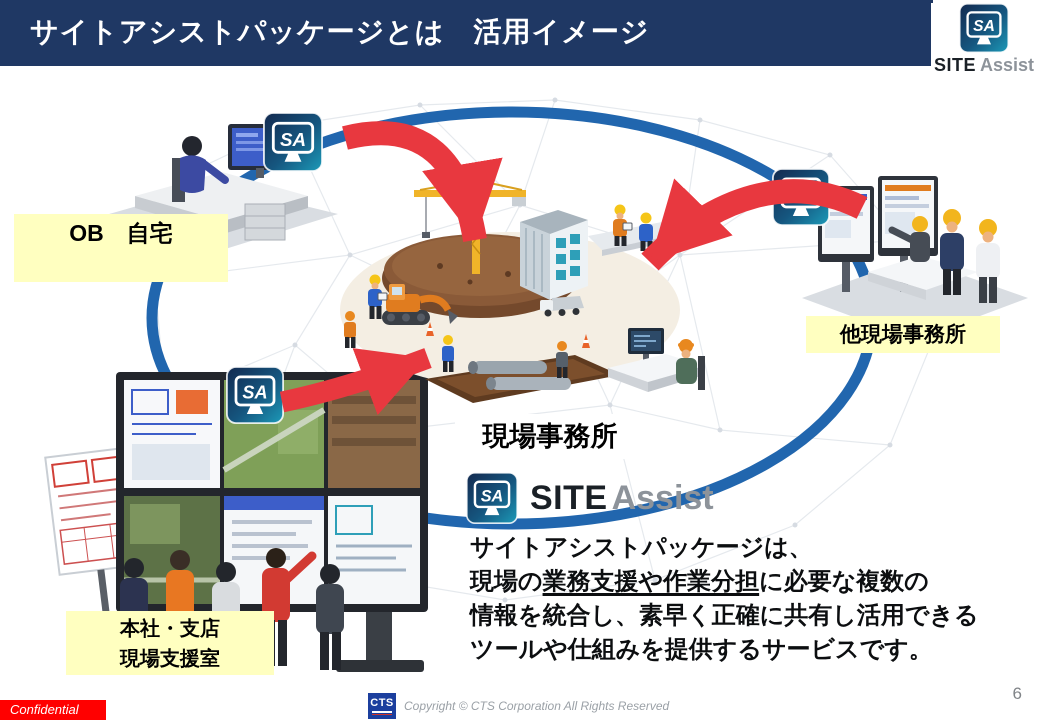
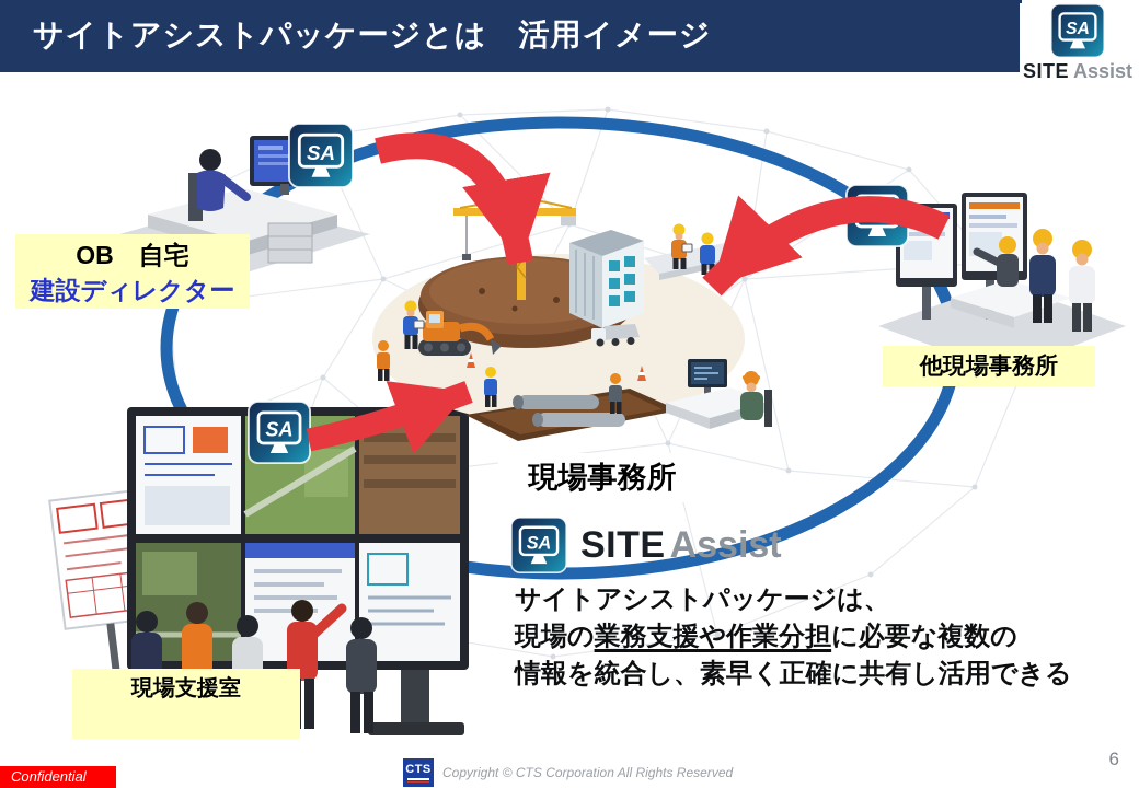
  サイトアシストパッケージとは 活用イメージ
  SITE Assist
  OB 自宅
+ 建設ディレクター
  他現場事務所
- 本社・支店
  現場支援室
  現場事務所
  SITEAssist
  サイトアシストパッケージは、
  現場の業務支援や作業分担に必要な複数の
  情報を統合し、素早く正確に共有し活用できる
- ツールや仕組みを提供するサービスです。
  Confidential
  CTS
  Copyright © CTS Corporation All Rights Reserved
  6
